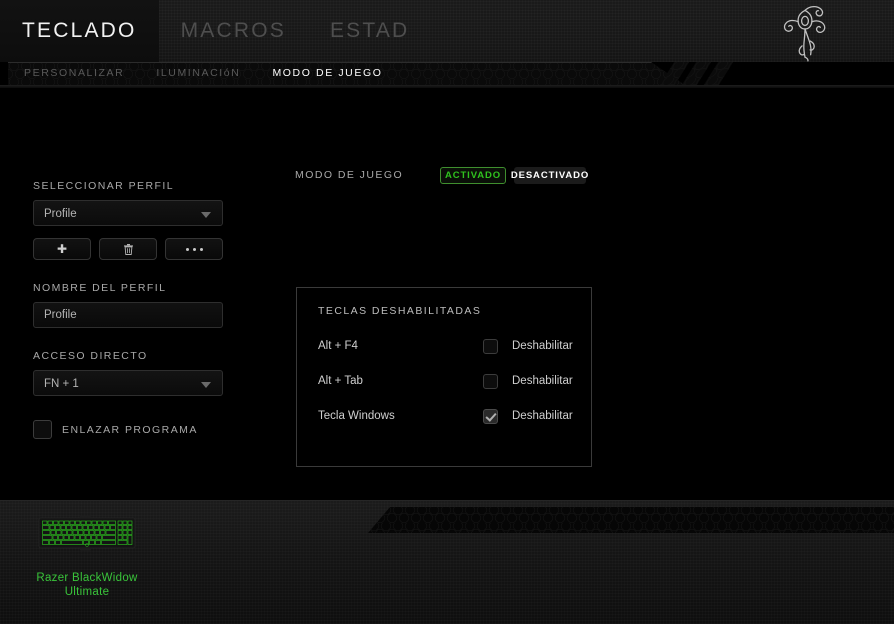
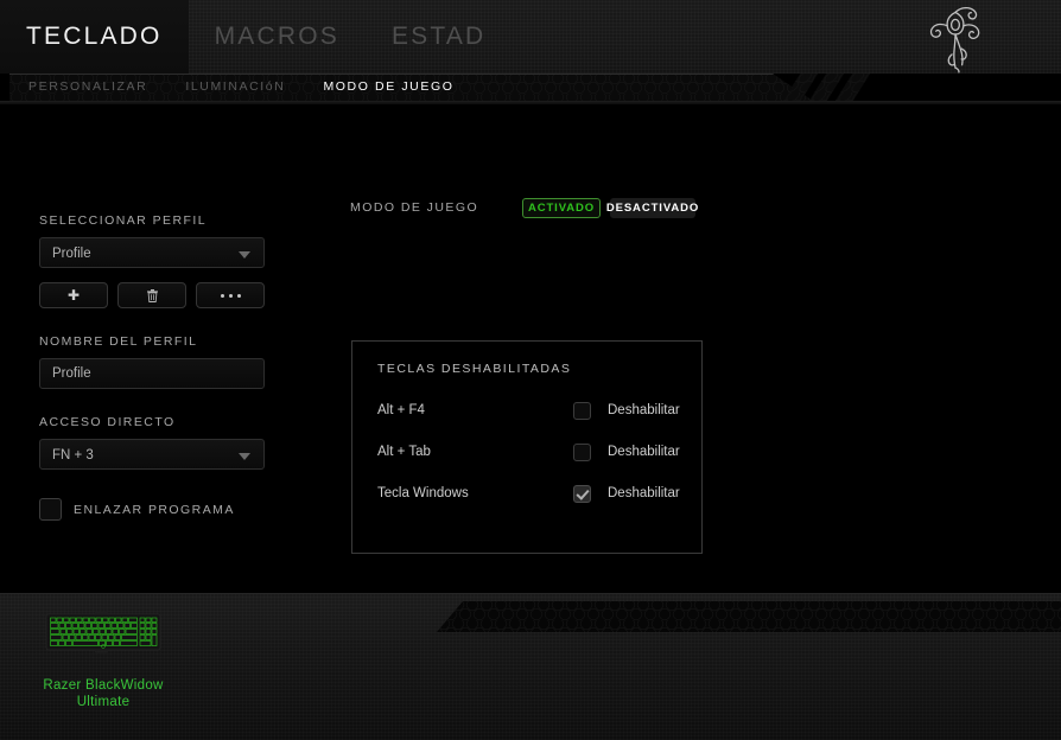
  TECLADO
  MACROS
  ESTAD
  PERSONALIZAR
  ILUMINACIóN
  MODO DE JUEGO
  SELECCIONAR PERFIL
  Profile
  ✚
  NOMBRE DEL PERFIL
  Profile
  ACCESO DIRECTO
- FN + 1
+ FN + 3
  ENLAZAR PROGRAMA
  MODO DE JUEGO
  ACTIVADO
  DESACTIVADO
  TECLAS DESHABILITADAS
  Alt + F4
  Deshabilitar
  Alt + Tab
  Deshabilitar
  Tecla Windows
  Deshabilitar
  Razer BlackWidow
  Ultimate
